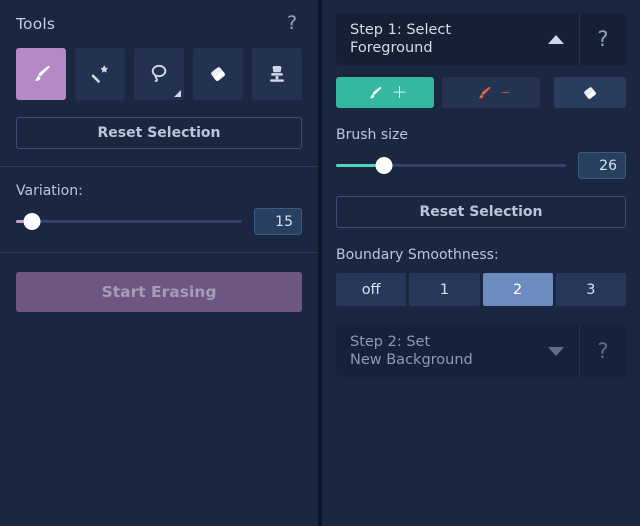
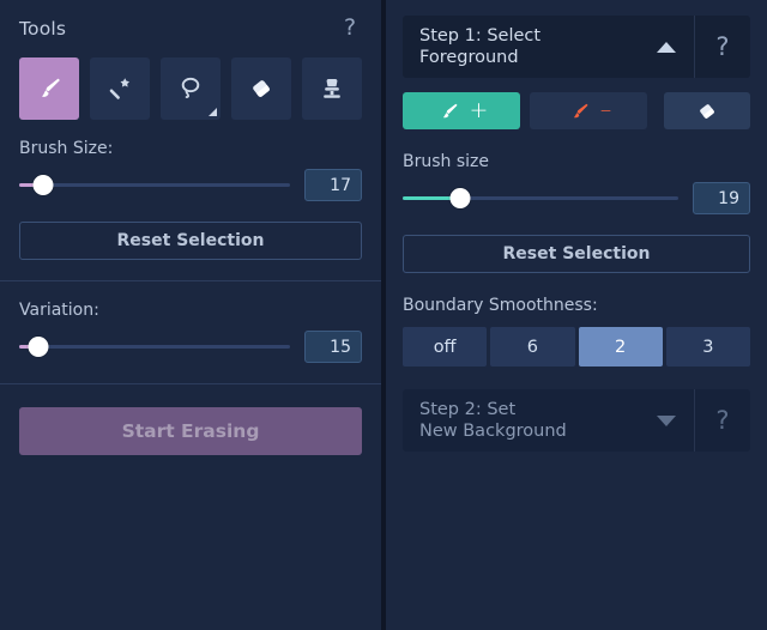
  Tools
  ?
+ Brush Size:
+ 17
  Reset Selection
  Variation:
  15
  Start Erasing
  Step 1: Select
  Foreground
  ?
  +
  –
  Brush size
- 26
+ 19
  Reset Selection
  Boundary Smoothness:
  off
- 1
+ 6
  2
  3
  Step 2: Set
  New Background
  ?
